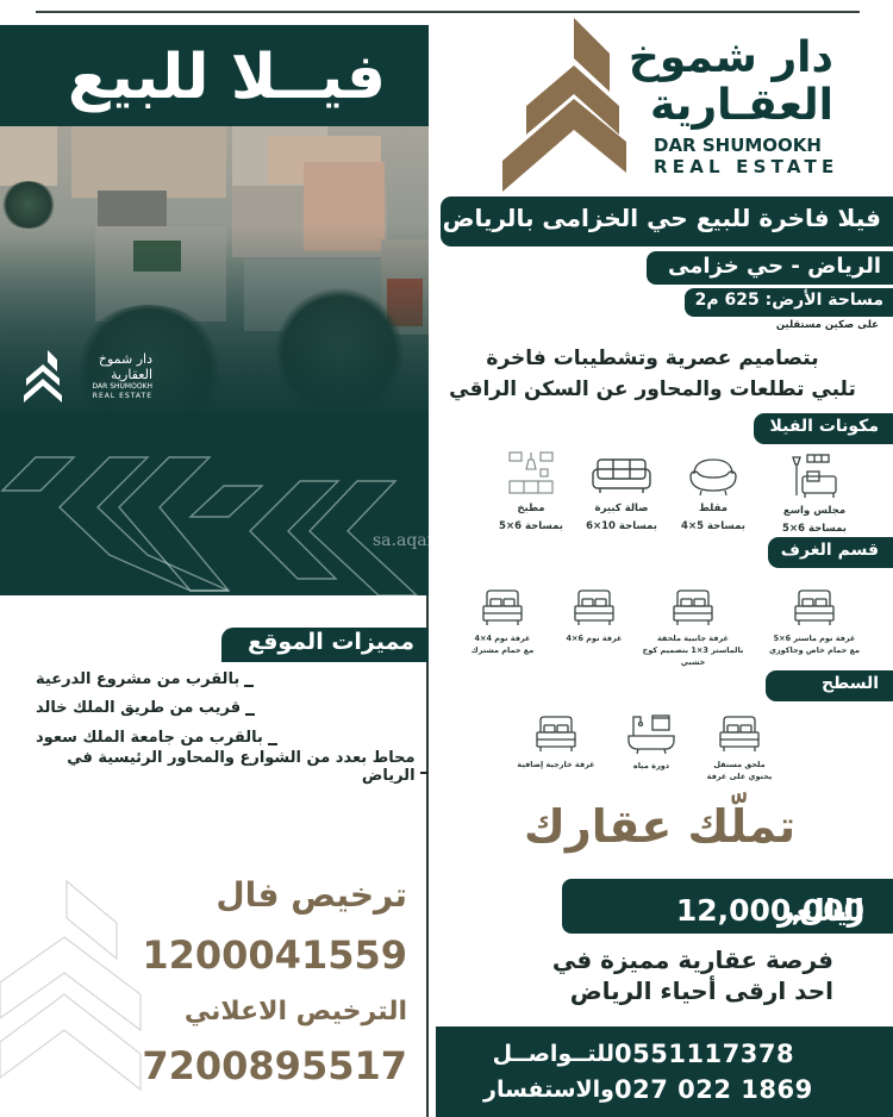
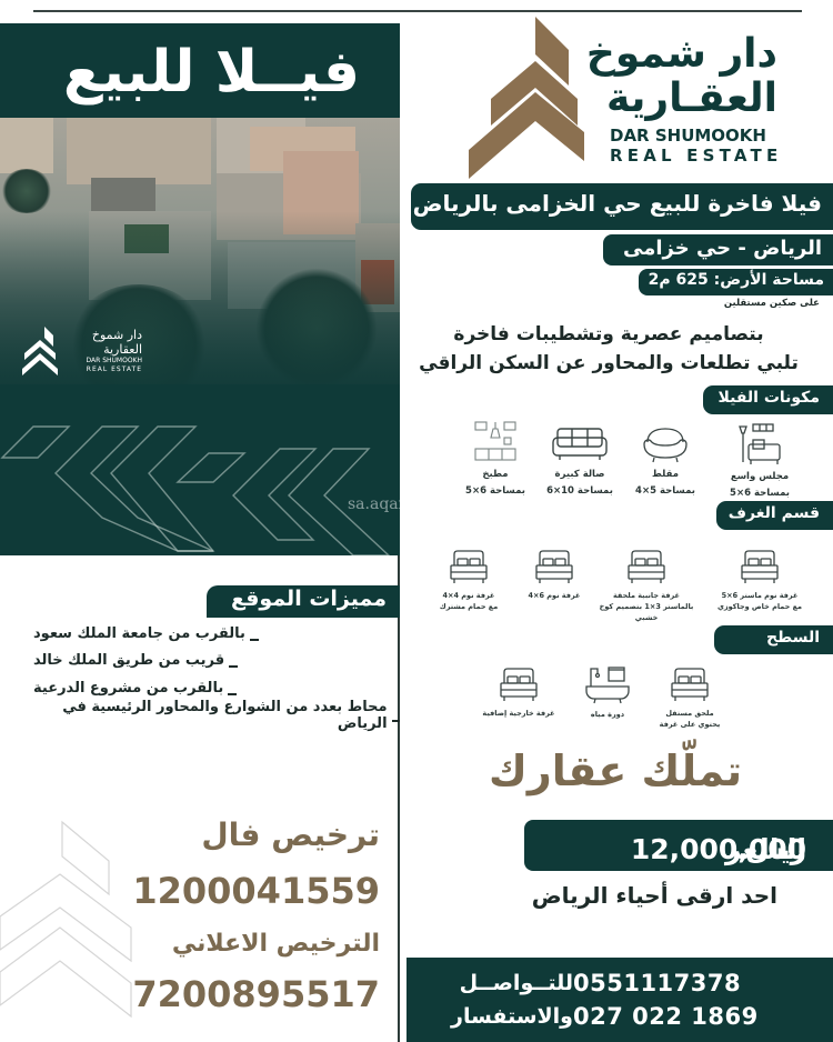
  فيــلا للبيع
  دار شموخ
  العقارية
  عقار
  sa.aqar
  مميزات الموقع
- بالقرب من مشروع الدرعية
+ بالقرب من جامعة الملك سعود
  قريب من طريق الملك خالد
- بالقرب من جامعة الملك سعود
+ بالقرب من مشروع الدرعية
  محاط بعدد من الشوارع والمحاور الرئيسية في الرياض
  ترخيص فال
  1200041559
  الترخيص الاعلاني
  7200895517
  دار شموخ
  العقـارية
  DAR SHUMOOKH
  REAL ESTATE
  فيلا فاخرة للبيع حي الخزامى بالرياض
  الرياض - حي خزامى
  مساحة الأرض: 625 م2
  على صكين مستقلين
  بتصاميم عصرية وتشطيبات فاخرة
  تلبي تطلعات والمحاور عن السكن الراقي
  مكونات الفيلا
  مجلس واسع
  بمساحة 6×5
  مقلط
  بمساحة 5×4
  صالة كبيرة
  بمساحة 10×6
  مطبخ
  بمساحة 6×5
  قسم الغرف
  غرفة نوم ماستر 6×5
  مع حمام خاص وجاكوزي
  غرفة جانبية ملحقة
  بالماستر 3×1 بتصميم كوخ خشبي
  غرفة نوم 6×4
  غرفة نوم 4×4
  مع حمام مشترك
  السطح
  ملحق مستقل
  يحتوي على غرفة
  دورة مياه
  غرفة خارجية إضافية
  تملّك عقارك
  السعر
  12,000,000
  ريال
- فرصة عقارية مميزة في
  احد ارقى أحياء الرياض
  للتــواصــل
  0551117378
  والاستفسار
  027 022 1869
